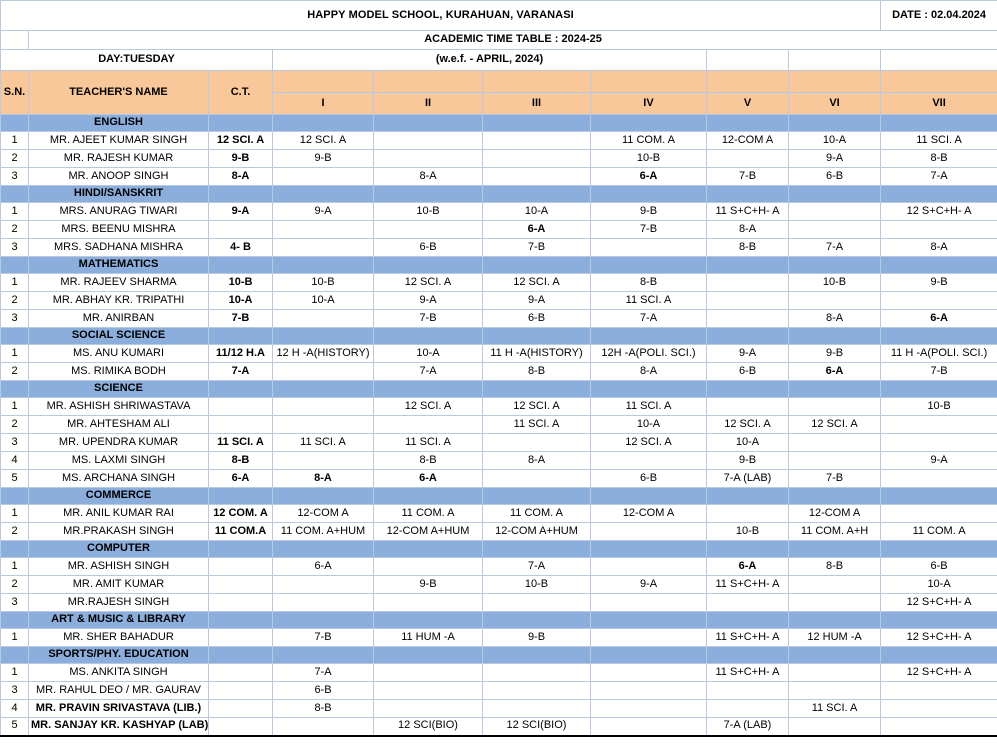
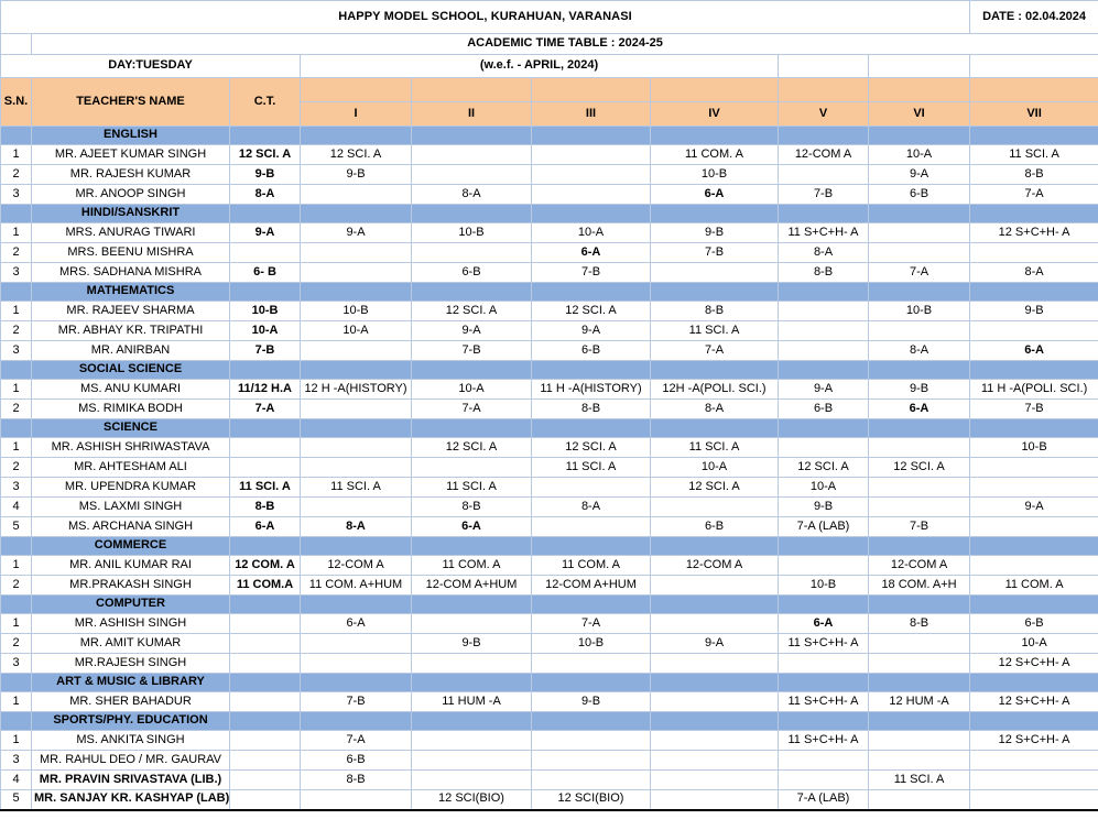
  HAPPY MODEL SCHOOL, KURAHUAN, VARANASI	DATE : 02.04.2024
  	ACADEMIC TIME TABLE : 2024-25
  DAY:TUESDAY	(w.e.f. - APRIL, 2024)
  S.N.	TEACHER'S NAME	C.T.
  I	II	III	IV	V	VI	VII
  	ENGLISH
  1	MR. AJEET KUMAR SINGH	12 SCI. A	12 SCI. A			11 COM. A	12-COM A	10-A	11 SCI. A
  2	MR. RAJESH KUMAR	9-B	9-B			10-B		9-A	8-B
  3	MR. ANOOP SINGH	8-A		8-A		6-A	7-B	6-B	7-A
  	HINDI/SANSKRIT
  1	MRS. ANURAG TIWARI	9-A	9-A	10-B	10-A	9-B	11 S+C+H- A		12 S+C+H- A
  2	MRS. BEENU MISHRA				6-A	7-B	8-A
- 3	MRS. SADHANA MISHRA	4- B		6-B	7-B		8-B	7-A	8-A
+ 3	MRS. SADHANA MISHRA	6- B		6-B	7-B		8-B	7-A	8-A
  	MATHEMATICS
  1	MR. RAJEEV SHARMA	10-B	10-B	12 SCI. A	12 SCI. A	8-B		10-B	9-B
  2	MR. ABHAY KR. TRIPATHI	10-A	10-A	9-A	9-A	11 SCI. A
  3	MR. ANIRBAN	7-B		7-B	6-B	7-A		8-A	6-A
  	SOCIAL SCIENCE
  1	MS. ANU KUMARI	11/12 H.A	12 H -A(HISTORY)	10-A	11 H -A(HISTORY)	12H -A(POLI. SCI.)	9-A	9-B	11 H -A(POLI. SCI.)
  2	MS. RIMIKA BODH	7-A		7-A	8-B	8-A	6-B	6-A	7-B
  	SCIENCE
  1	MR. ASHISH SHRIWASTAVA			12 SCI. A	12 SCI. A	11 SCI. A			10-B
  2	MR. AHTESHAM ALI				11 SCI. A	10-A	12 SCI. A	12 SCI. A
  3	MR. UPENDRA KUMAR	11 SCI. A	11 SCI. A	11 SCI. A		12 SCI. A	10-A
  4	MS. LAXMI SINGH	8-B		8-B	8-A		9-B		9-A
  5	MS. ARCHANA SINGH	6-A	8-A	6-A		6-B	7-A (LAB)	7-B
  	COMMERCE
  1	MR. ANIL KUMAR RAI	12 COM. A	12-COM A	11 COM. A	11 COM. A	12-COM A		12-COM A
- 2	MR.PRAKASH SINGH	11 COM.A	11 COM. A+HUM	12-COM A+HUM	12-COM A+HUM		10-B	11 COM. A+H	11 COM. A
+ 2	MR.PRAKASH SINGH	11 COM.A	11 COM. A+HUM	12-COM A+HUM	12-COM A+HUM		10-B	18 COM. A+H	11 COM. A
  	COMPUTER
  1	MR. ASHISH SINGH		6-A		7-A		6-A	8-B	6-B
  2	MR. AMIT KUMAR			9-B	10-B	9-A	11 S+C+H- A		10-A
  3	MR.RAJESH SINGH								12 S+C+H- A
  	ART & MUSIC & LIBRARY
  1	MR. SHER BAHADUR		7-B	11 HUM -A	9-B		11 S+C+H- A	12 HUM -A	12 S+C+H- A
  	SPORTS/PHY. EDUCATION
  1	MS. ANKITA SINGH		7-A				11 S+C+H- A		12 S+C+H- A
  3	MR. RAHUL DEO / MR. GAURAV		6-B
  4	MR. PRAVIN SRIVASTAVA (LIB.)		8-B					11 SCI. A
  5	MR. SANJAY KR. KASHYAP (LAB)			12 SCI(BIO)	12 SCI(BIO)		7-A (LAB)
